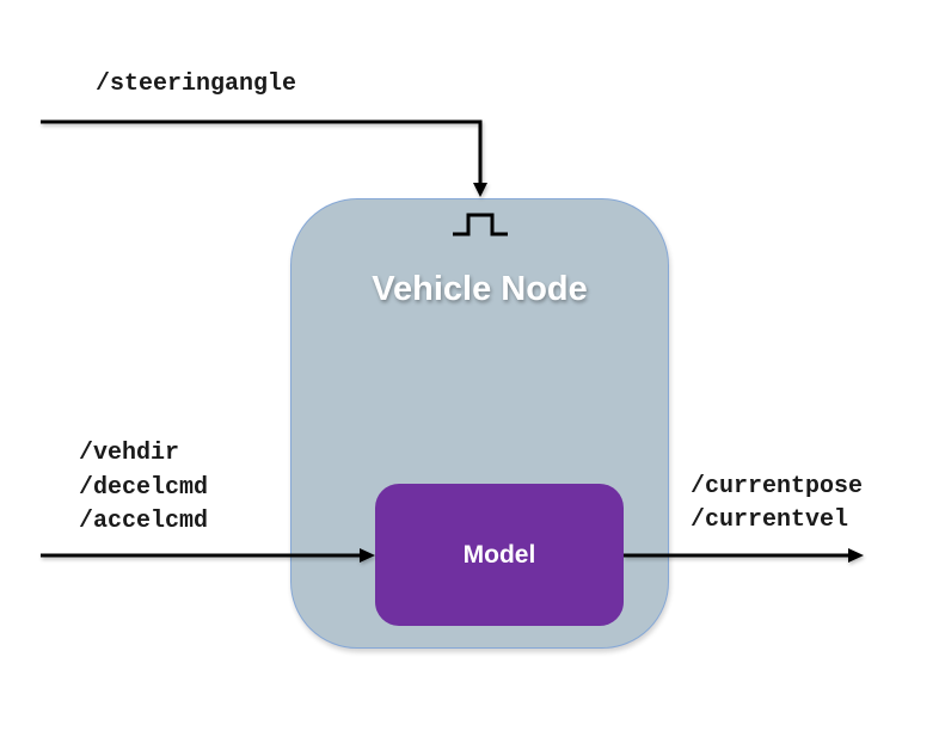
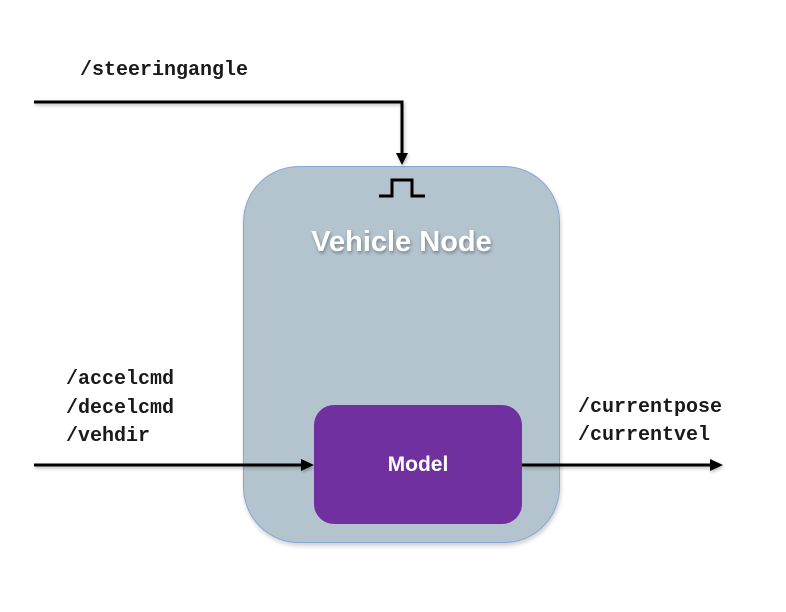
  Vehicle Node
  Model
  /steeringangle
- /vehdir
+ /accelcmd
  /decelcmd
- /accelcmd
+ /vehdir
  /currentpose
  /currentvel
